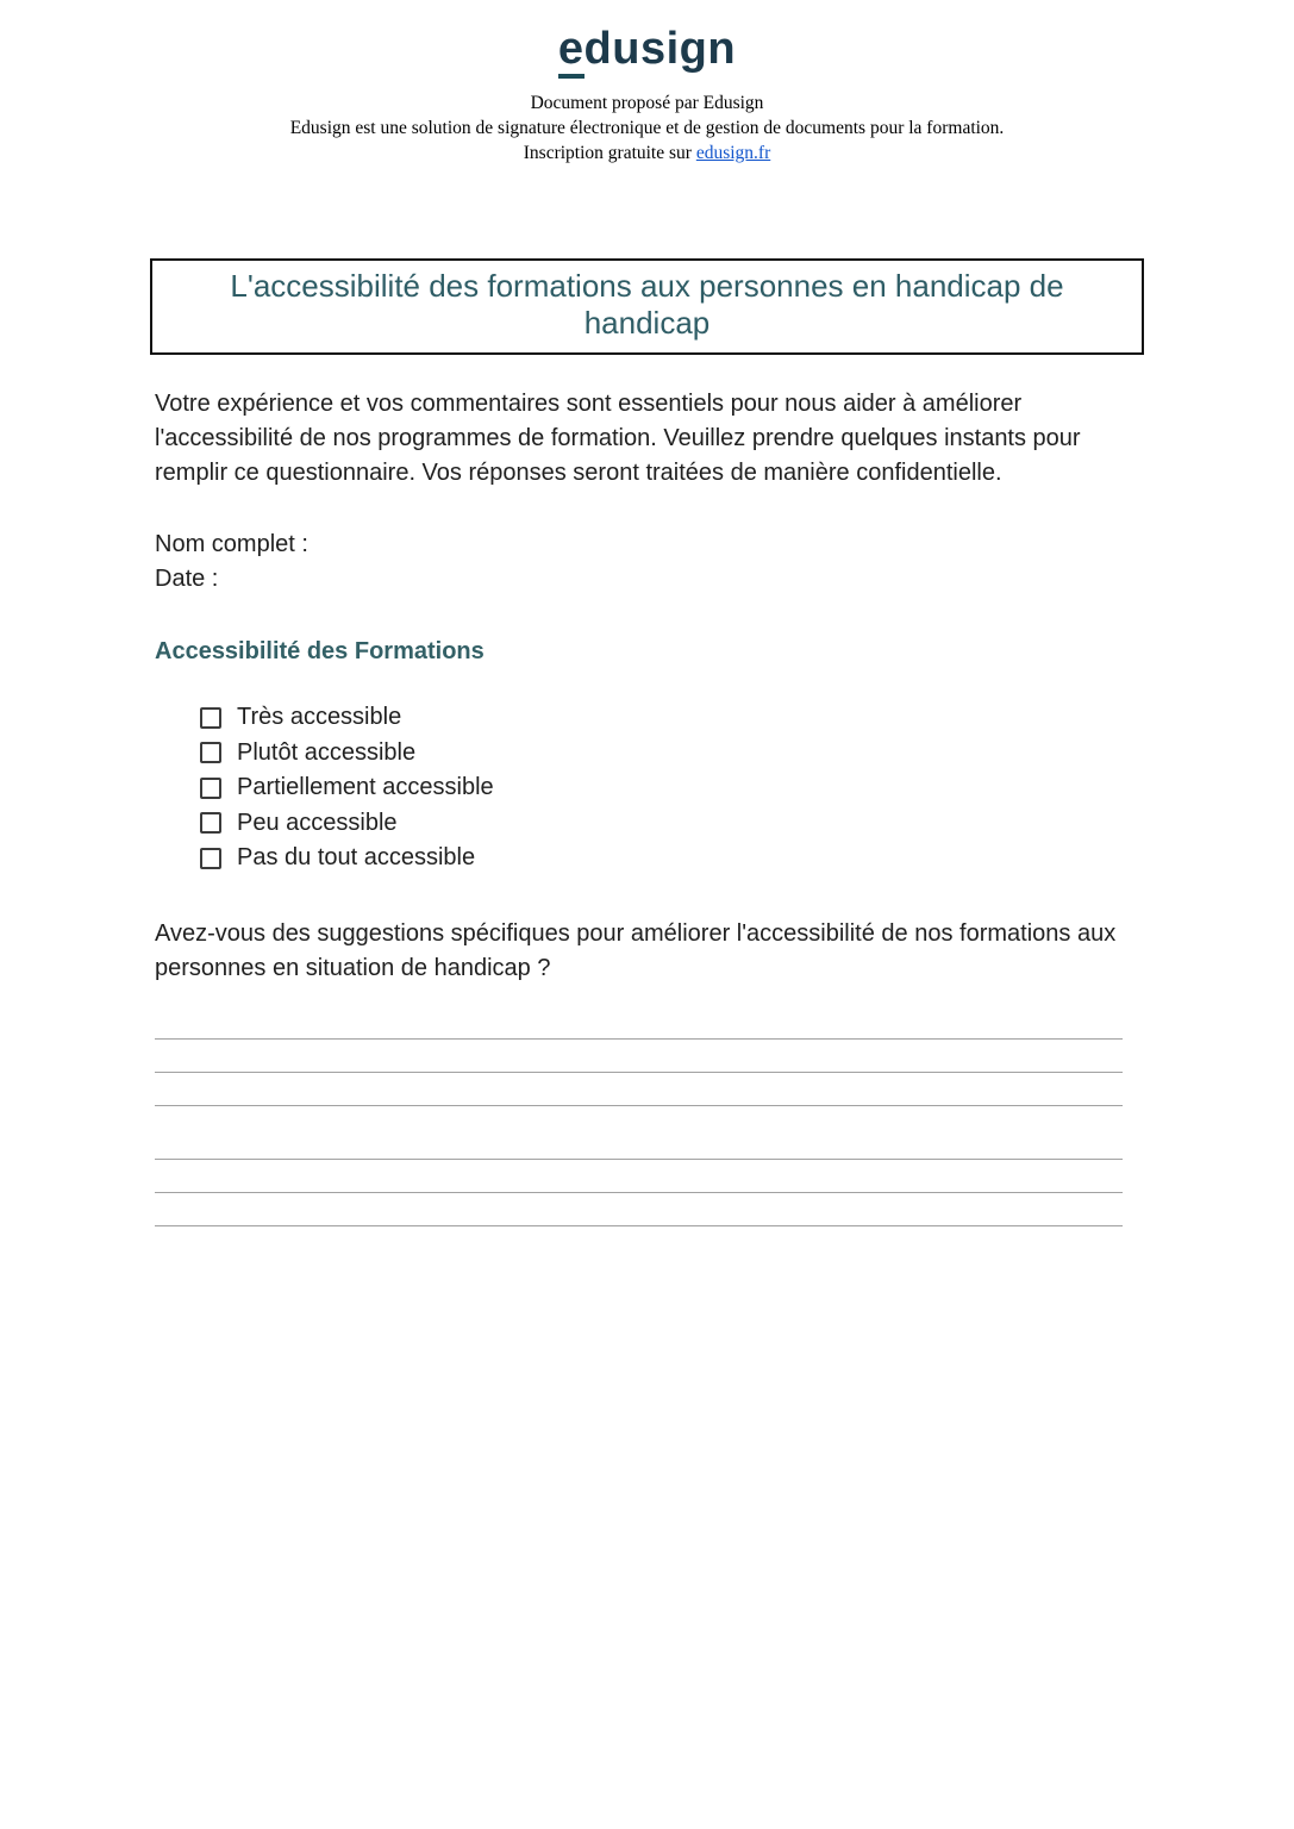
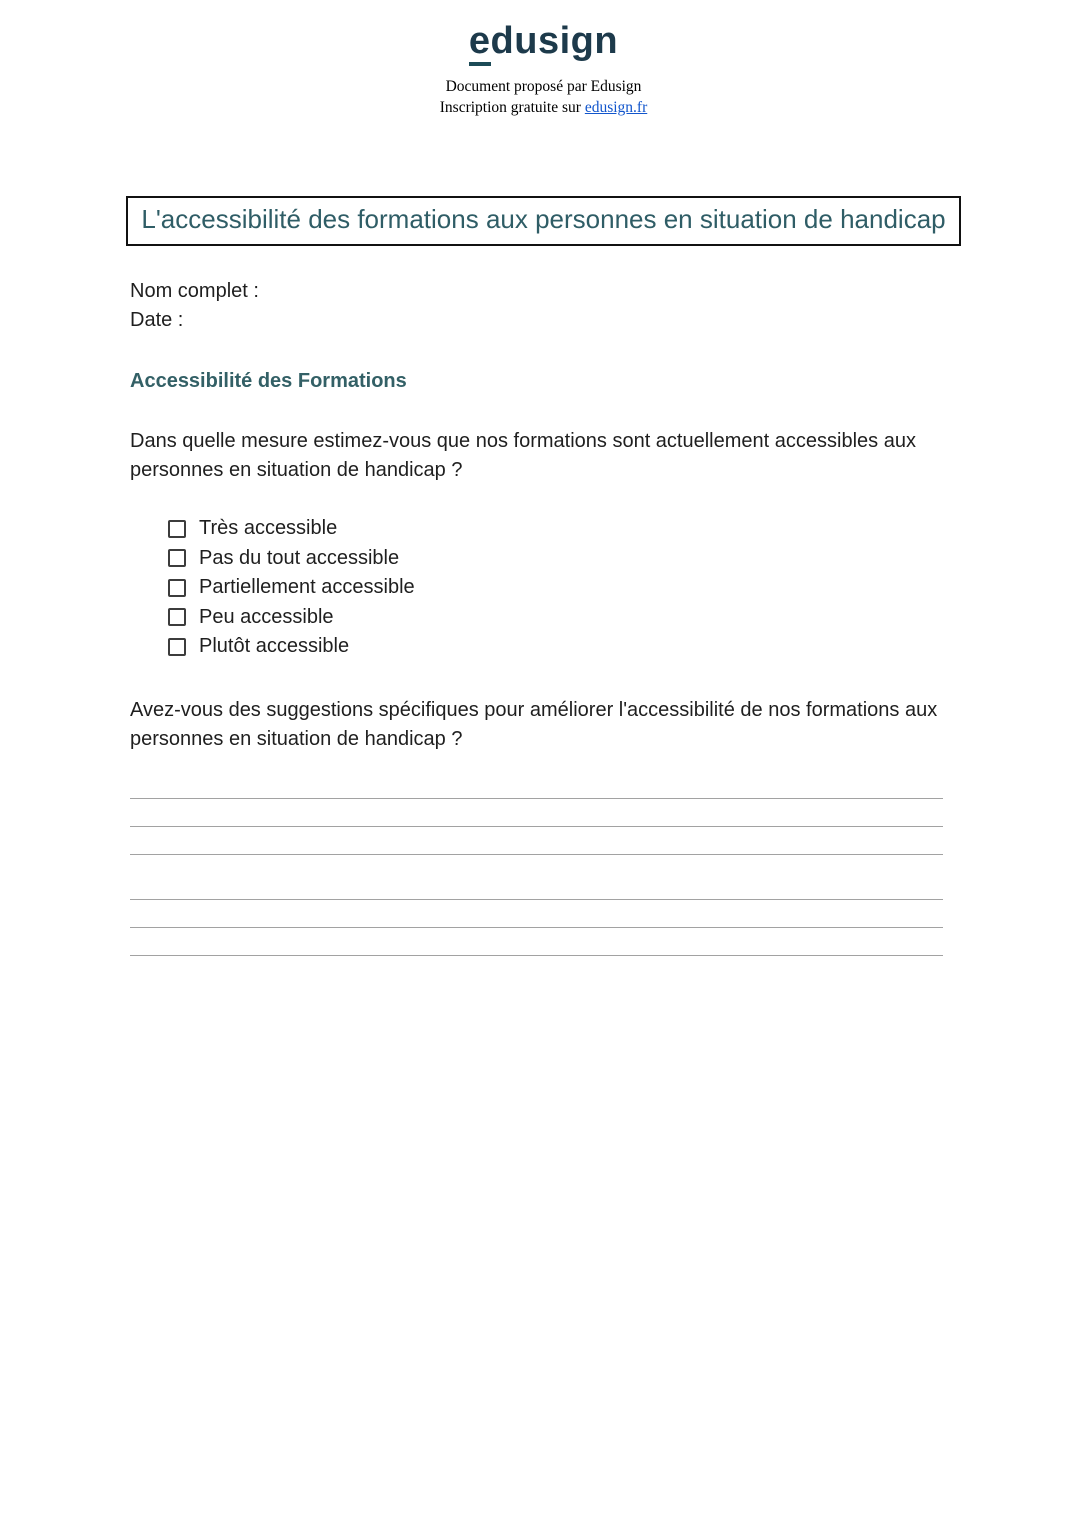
  edusign
  Document proposé par Edusign
- Edusign est une solution de signature électronique et de gestion de documents pour la formation.
  Inscription gratuite sur edusign.fr
- L'accessibilité des formations aux personnes en handicap de handicap
+ L'accessibilité des formations aux personnes en situation de handicap
- Votre expérience et vos commentaires sont essentiels pour nous aider à améliorer l'accessibilité de nos programmes de formation. Veuillez prendre quelques instants pour remplir ce questionnaire. Vos réponses seront traitées de manière confidentielle.
  Nom complet :
  Date :
  Accessibilité des Formations
+ Dans quelle mesure estimez-vous que nos formations sont actuellement accessibles aux personnes en situation de handicap ?
  Très accessible
- Plutôt accessible
+ Pas du tout accessible
  Partiellement accessible
  Peu accessible
- Pas du tout accessible
+ Plutôt accessible
  Avez-vous des suggestions spécifiques pour améliorer l'accessibilité de nos formations aux personnes en situation de handicap ?
